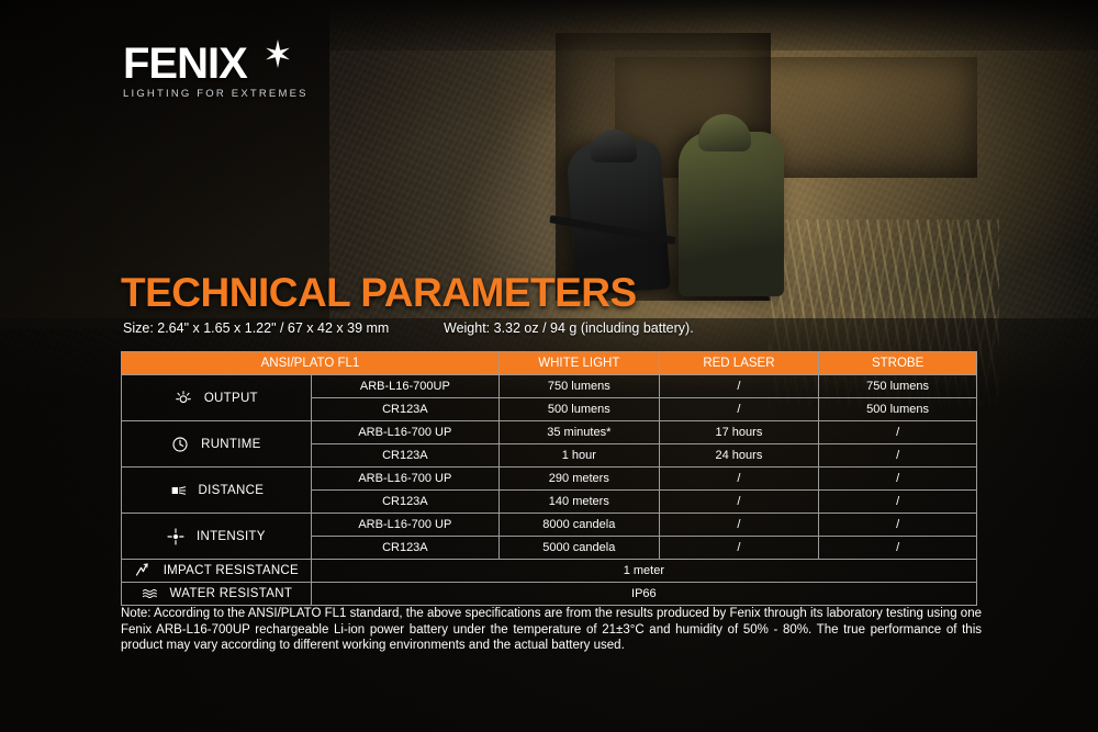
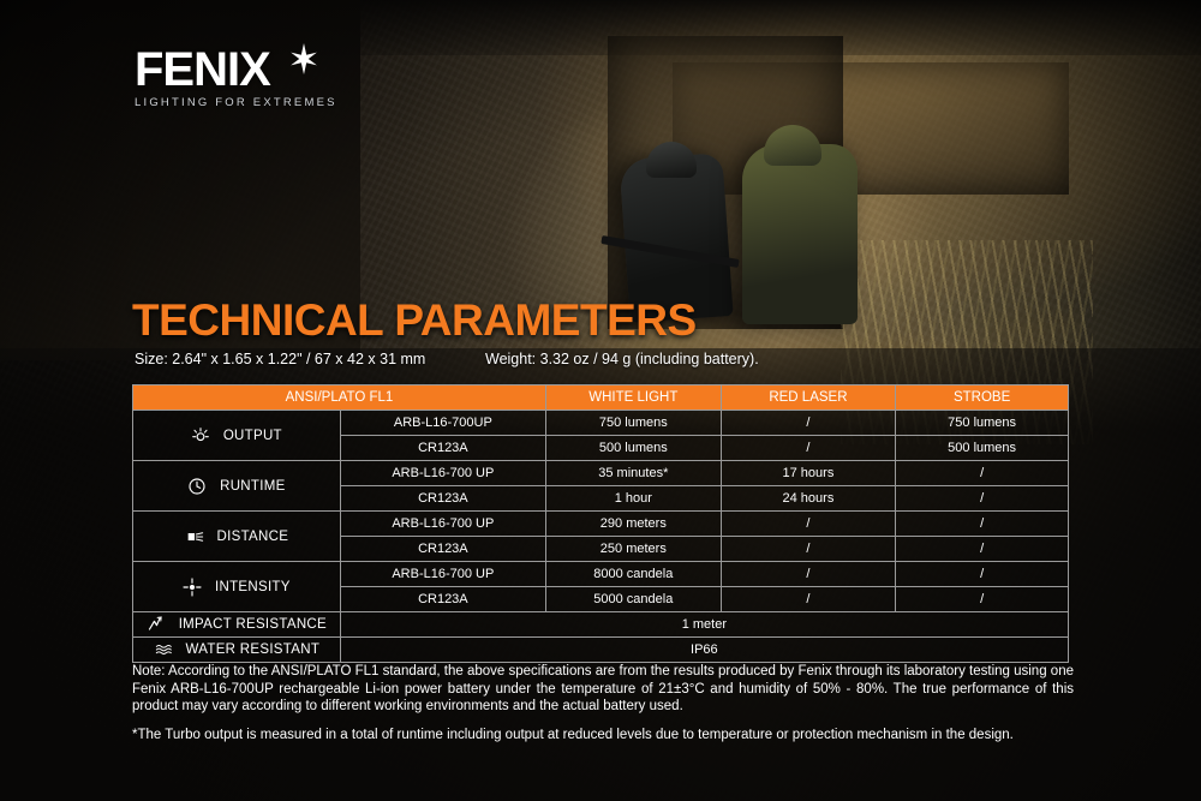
  FENIX
  LIGHTING FOR EXTREMES
  TECHNICAL PARAMETERS
- Size: 2.64" x 1.65 x 1.22" / 67 x 42 x 39 mm
+ Size: 2.64" x 1.65 x 1.22" / 67 x 42 x 31 mm
  Weight: 3.32 oz / 94 g (including battery).
  ANSI/PLATO FL1	WHITE LIGHT	RED LASER	STROBE
  OUTPUT	ARB-L16-700UP	750 lumens	/	750 lumens
  CR123A	500 lumens	/	500 lumens
  RUNTIME	ARB-L16-700 UP	35 minutes*	17 hours	/
  CR123A	1 hour	24 hours	/
  DISTANCE	ARB-L16-700 UP	290 meters	/	/
- CR123A	140 meters	/	/
+ CR123A	250 meters	/	/
  INTENSITY	ARB-L16-700 UP	8000 candela	/	/
  CR123A	5000 candela	/	/
  IMPACT RESISTANCE	1 meter
  WATER RESISTANT	IP66
  Note: According to the ANSI/PLATO FL1 standard, the above specifications are from the results produced by Fenix through its laboratory testing using one Fenix ARB-L16-700UP rechargeable Li-ion power battery under the temperature of 21±3°C and humidity of 50% - 80%. The true performance of this product may vary according to different working environments and the actual battery used.
+ *The Turbo output is measured in a total of runtime including output at reduced levels due to temperature or protection mechanism in the design.
